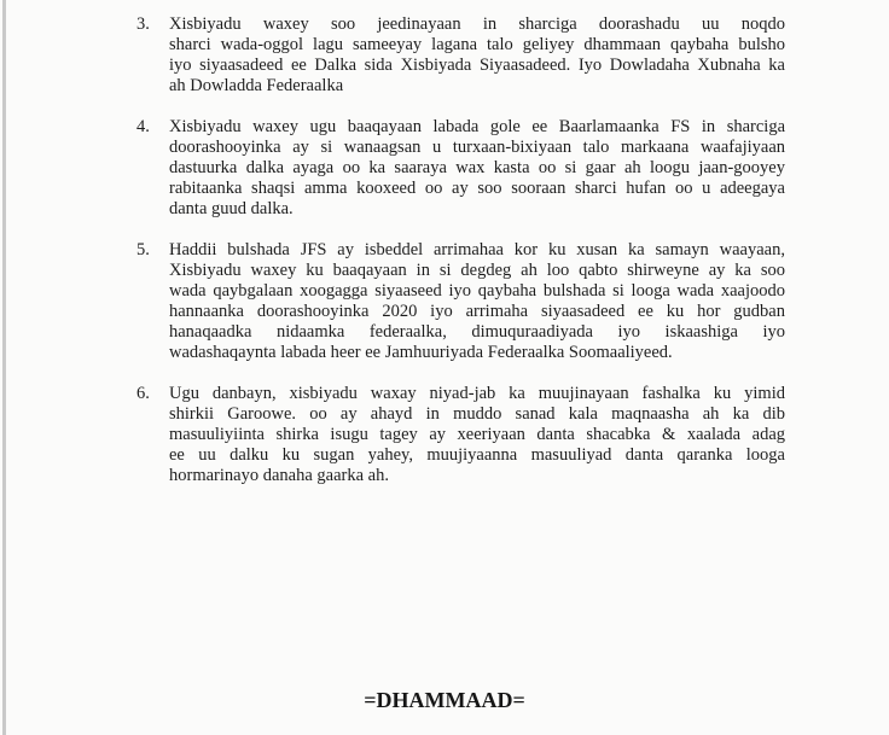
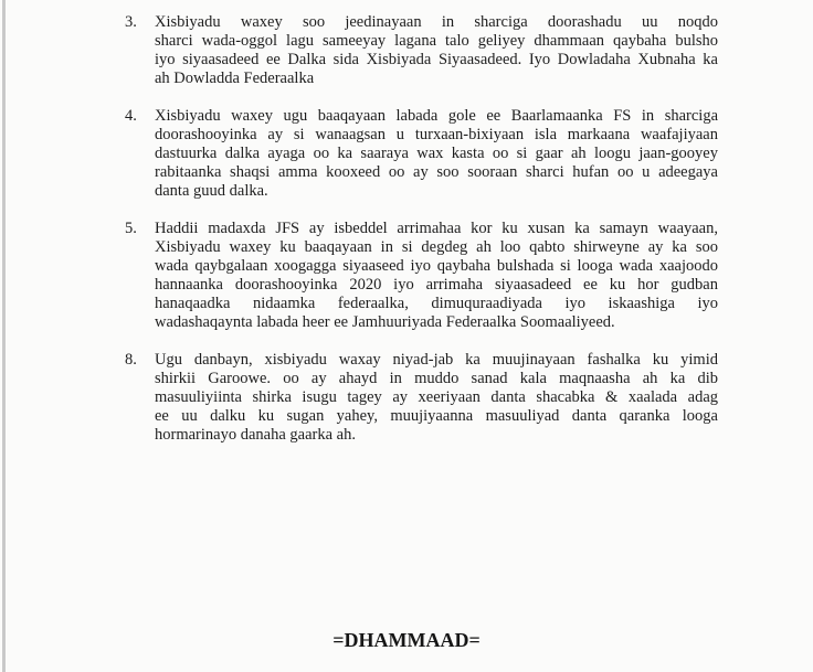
  3.
  Xisbiyadu waxey soo jeedinayaan in sharciga doorashadu uu noqdo
  sharci wada-oggol lagu sameeyay lagana talo geliyey dhammaan qaybaha bulsho
  iyo siyaasadeed ee Dalka sida Xisbiyada Siyaasadeed. Iyo Dowladaha Xubnaha ka
  ah Dowladda Federaalka
  4.
  Xisbiyadu waxey ugu baaqayaan labada gole ee Baarlamaanka FS in sharciga
- doorashooyinka ay si wanaagsan u turxaan-bixiyaan talo markaana waafajiyaan
+ doorashooyinka ay si wanaagsan u turxaan-bixiyaan isla markaana waafajiyaan
  dastuurka dalka ayaga oo ka saaraya wax kasta oo si gaar ah loogu jaan-gooyey
  rabitaanka shaqsi amma kooxeed oo ay soo sooraan sharci hufan oo u adeegaya
  danta guud dalka.
  5.
- Haddii bulshada JFS ay isbeddel arrimahaa kor ku xusan ka samayn waayaan,
+ Haddii madaxda JFS ay isbeddel arrimahaa kor ku xusan ka samayn waayaan,
  Xisbiyadu waxey ku baaqayaan in si degdeg ah loo qabto shirweyne ay ka soo
  wada qaybgalaan xoogagga siyaaseed iyo qaybaha bulshada si looga wada xaajoodo
  hannaanka doorashooyinka 2020 iyo arrimaha siyaasadeed ee ku hor gudban
  hanaqaadka nidaamka federaalka, dimuquraadiyada iyo iskaashiga iyo
  wadashaqaynta labada heer ee Jamhuuriyada Federaalka Soomaaliyeed.
- 6.
+ 8.
  Ugu danbayn, xisbiyadu waxay niyad-jab ka muujinayaan fashalka ku yimid
  shirkii Garoowe. oo ay ahayd in muddo sanad kala maqnaasha ah ka dib
  masuuliyiinta shirka isugu tagey ay xeeriyaan danta shacabka & xaalada adag
  ee uu dalku ku sugan yahey, muujiyaanna masuuliyad danta qaranka looga
  hormarinayo danaha gaarka ah.
  =DHAMMAAD=
